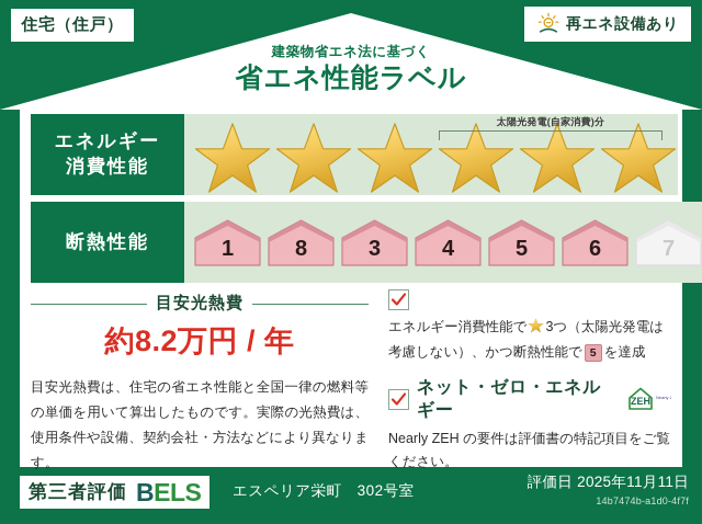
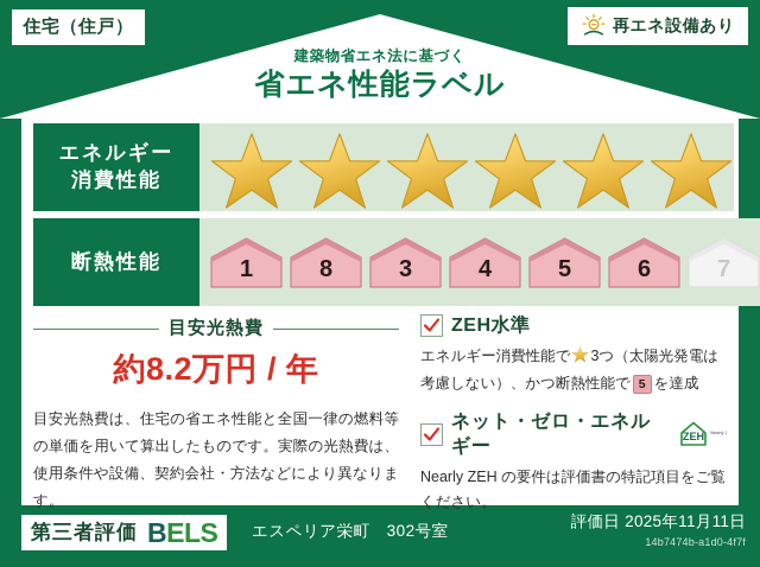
  住宅（住戸）
  再エネ設備あり
  建築物省エネ法に基づく
  省エネ性能ラベル
  エネルギー
  消費性能
- 太陽光発電(自家消費)分
  断熱性能
  1
  8
  3
  4
  5
  6
  7
  目安光熱費
  約8.2万円 / 年
  目安光熱費は、住宅の省エネ性能と全国一律の燃料等の単価を用いて算出したものです。実際の光熱費は、使用条件や設備、契約会社・方法などにより異なります。
+ ZEH水準
  エネルギー消費性能で 3つ（太陽光発電は考慮しない）、かつ断熱性能で 5 を達成
  ネット・ゼロ・エネルギー
  ZEH
  Nearly ZEH の要件は評価書の特記項目をご覧ください。
  第三者評価
  BELS
  エスペリア栄町 302号室
  評価日 2025年11月11日
  14b7474b-a1d0-4f7f
